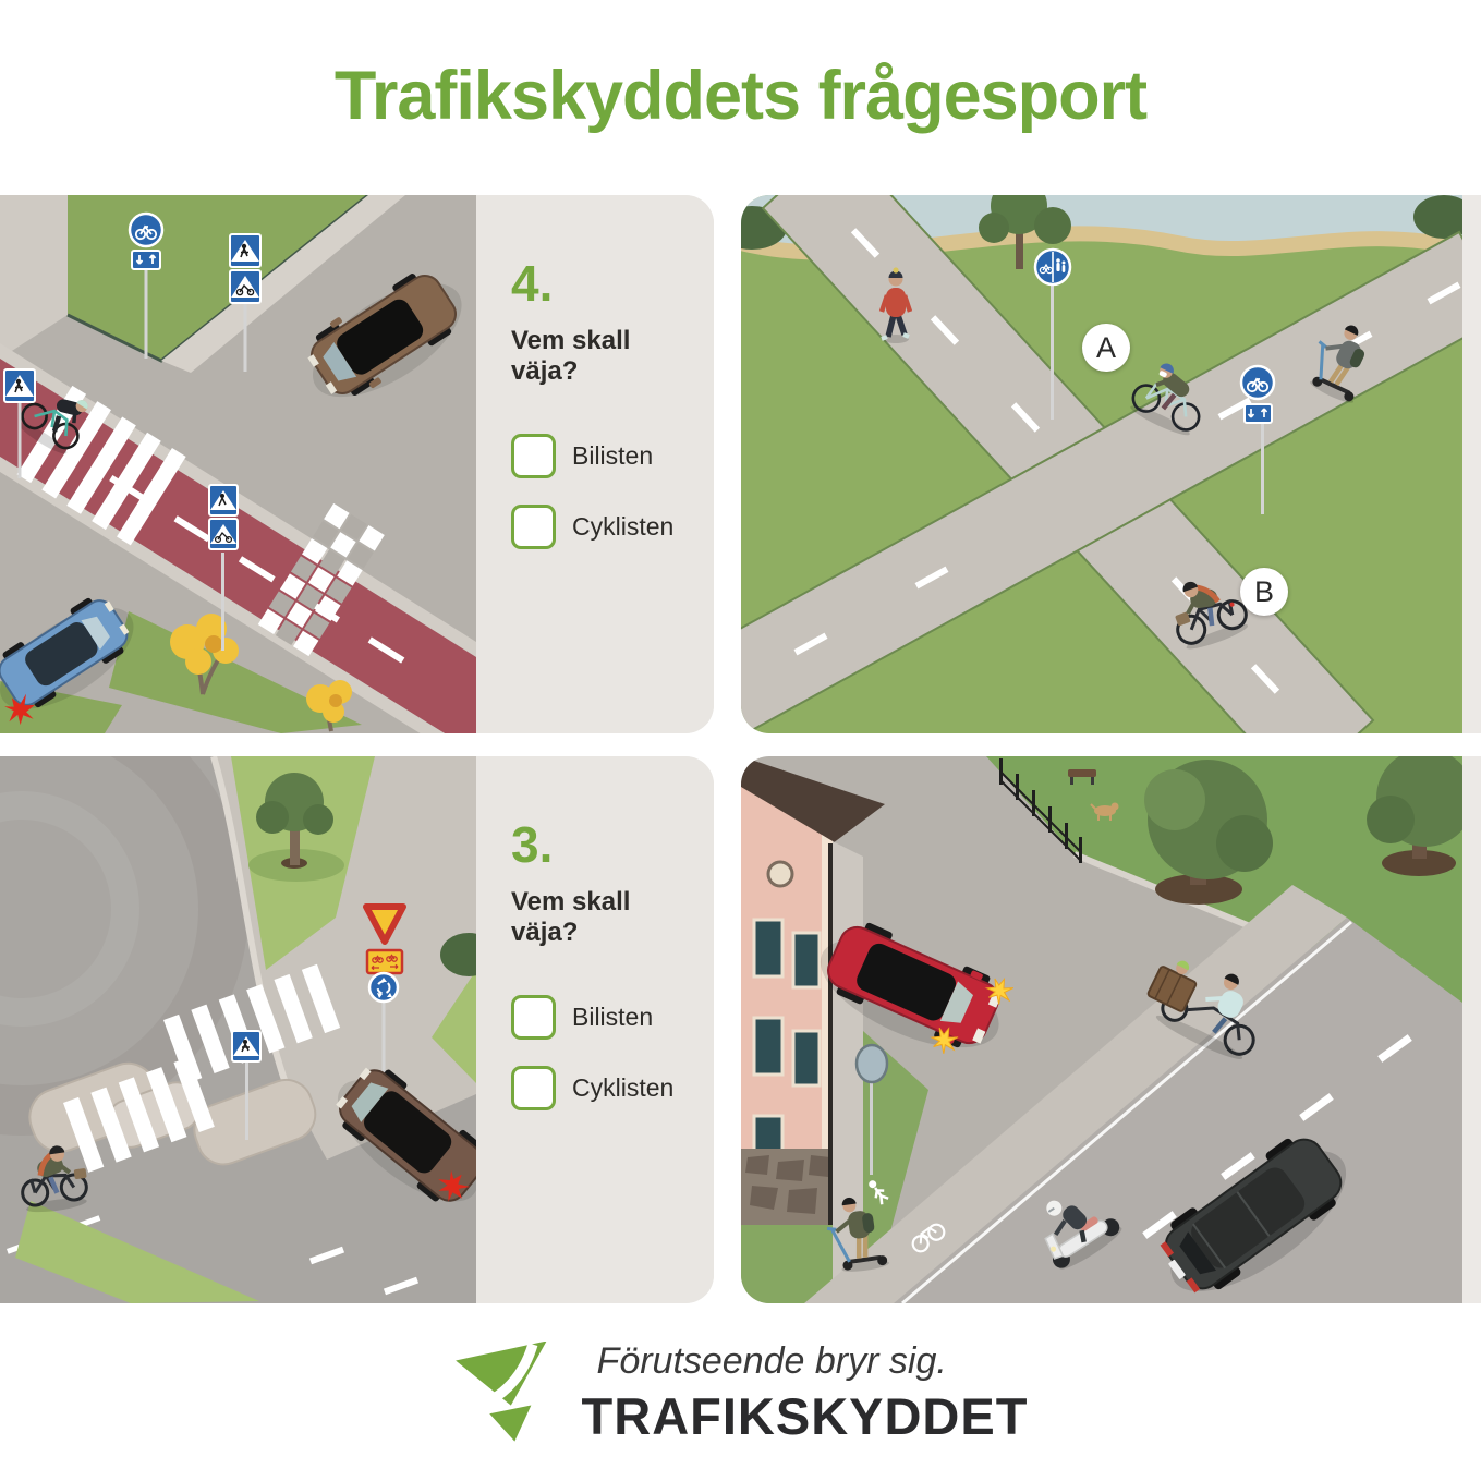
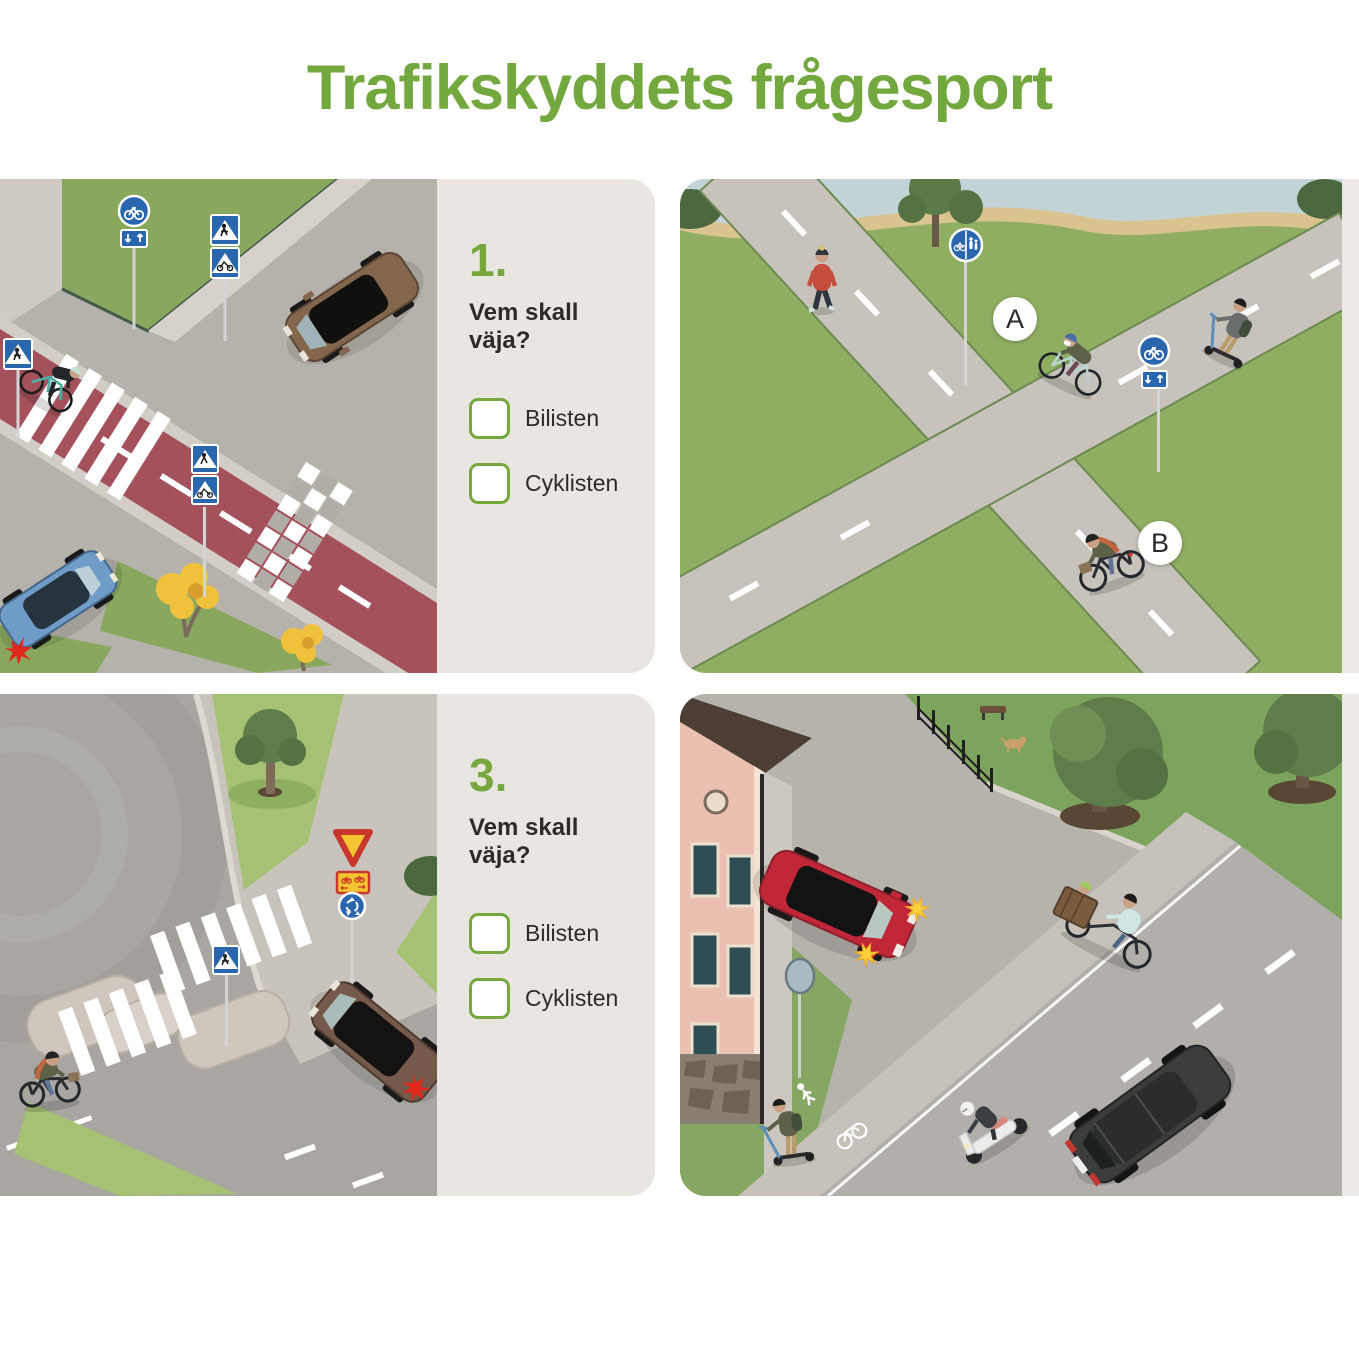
  Trafikskyddets frågesport
- 4.
+ 1.
  Vem skall väja?
  Bilisten
  Cyklisten
  A
  B
  3.
  Vem skall väja?
  Bilisten
  Cyklisten
- Förutseende bryr sig.
- TRAFIKSKYDDET
